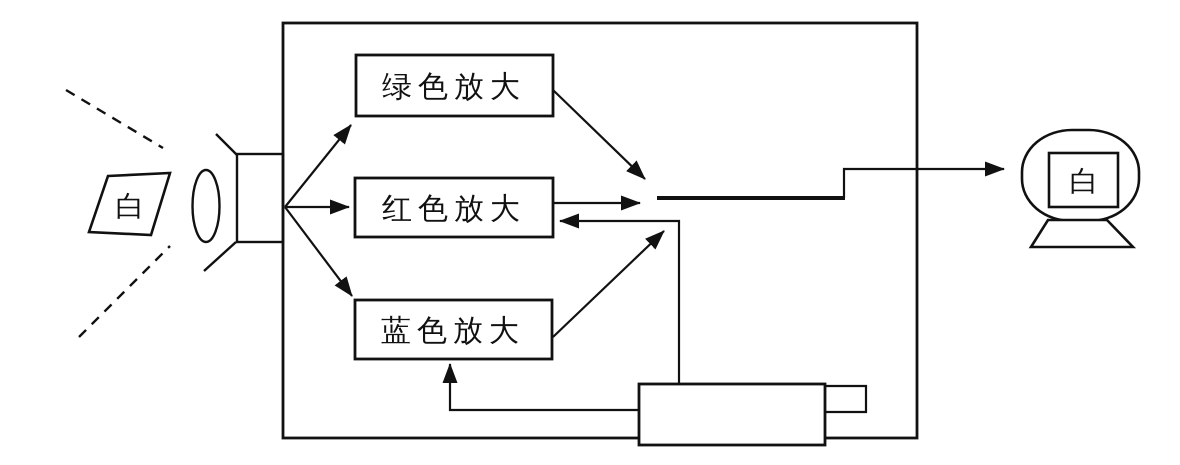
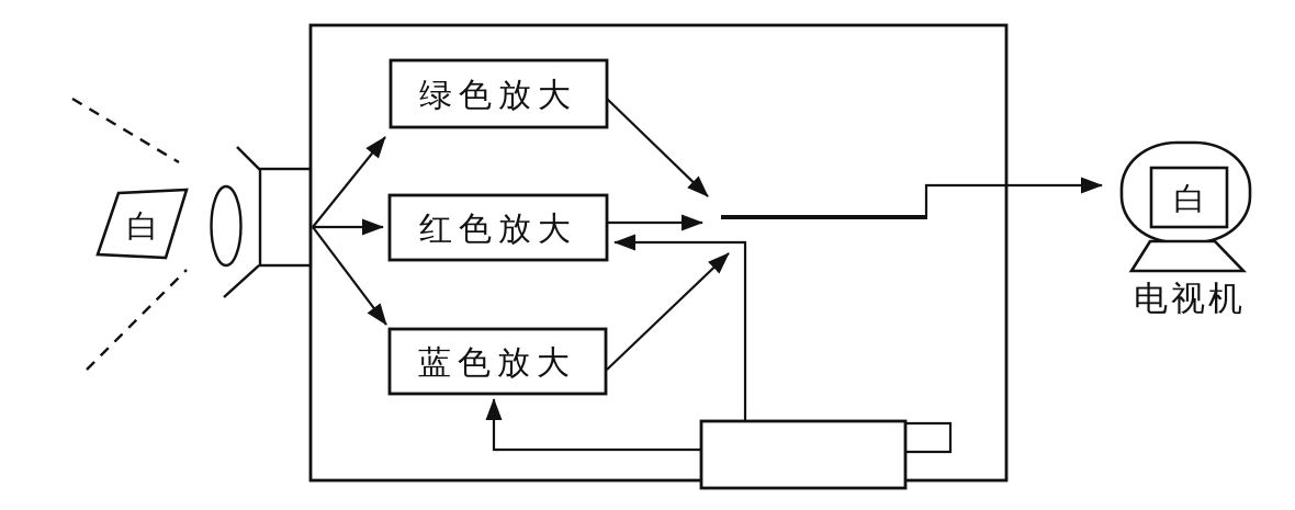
  白
  绿色放大
  红色放大
  蓝色放大
  白
+ 电视机
